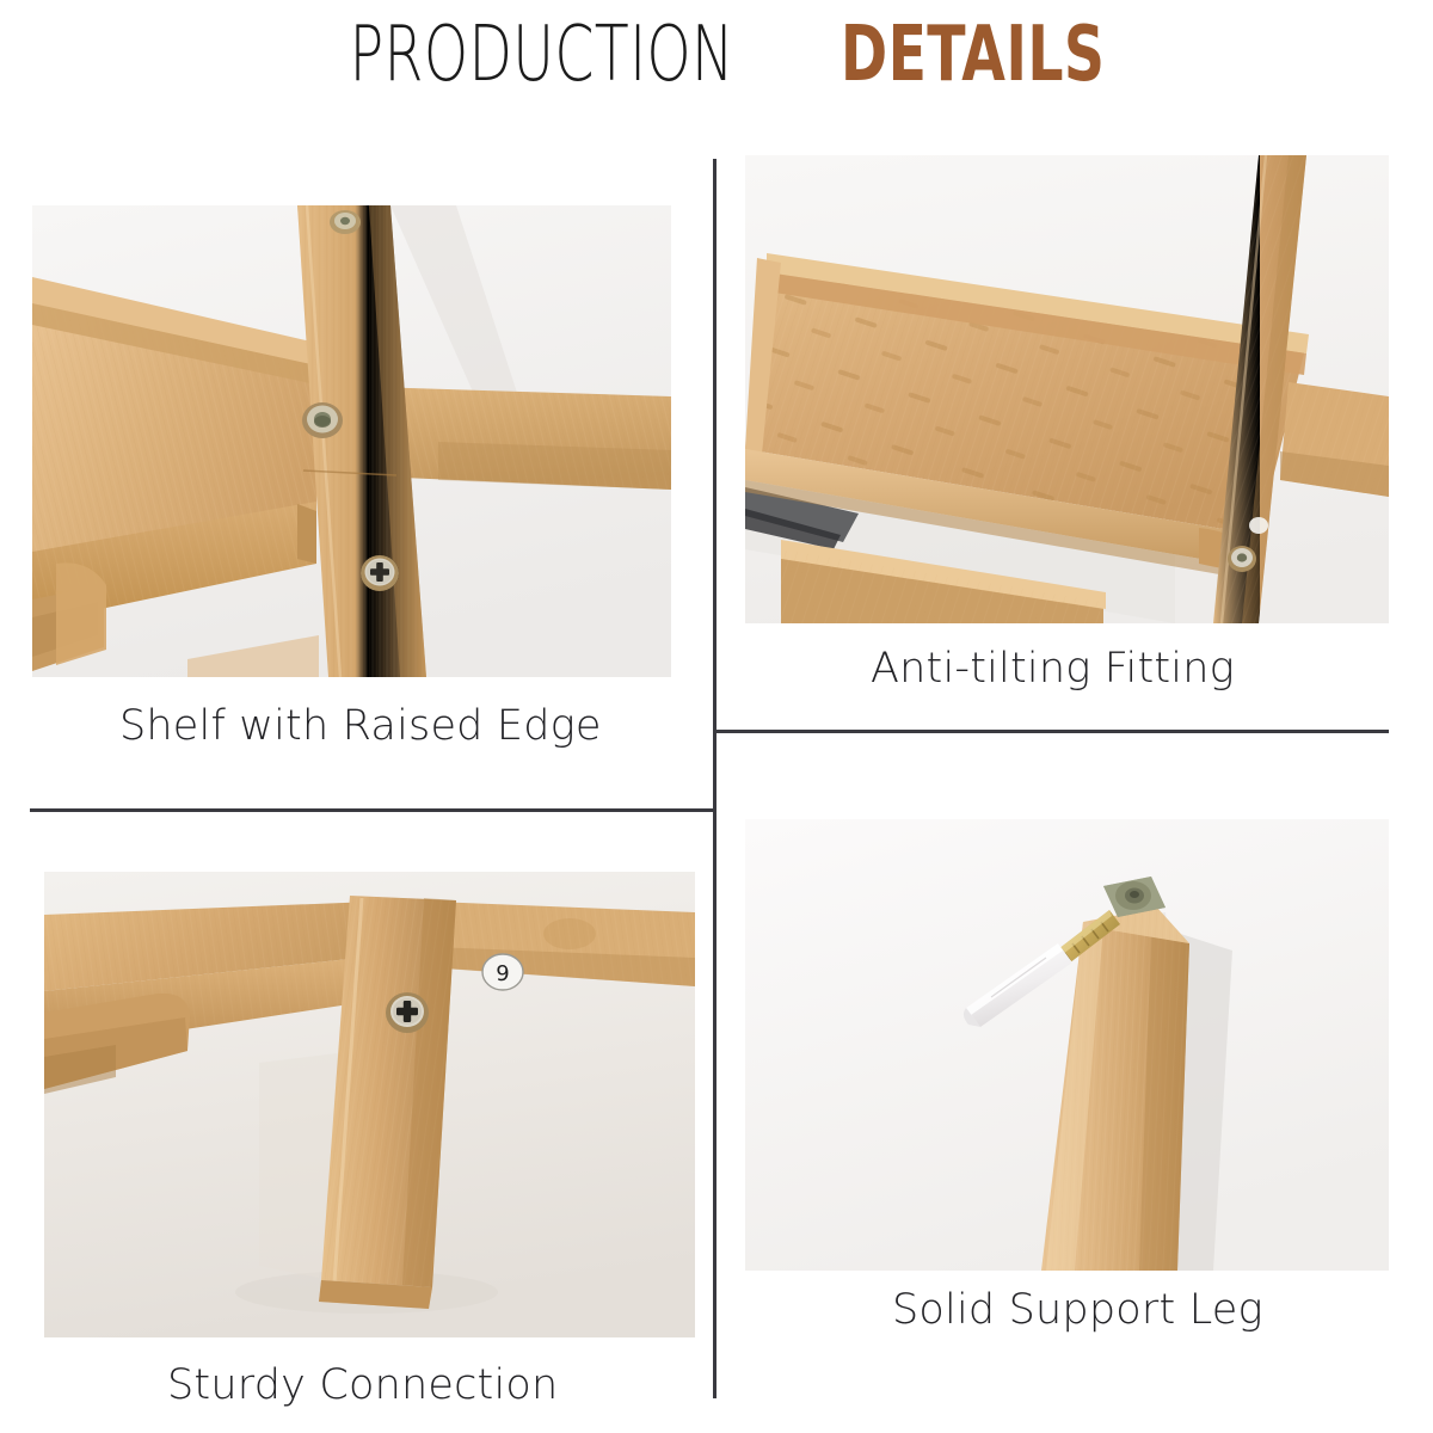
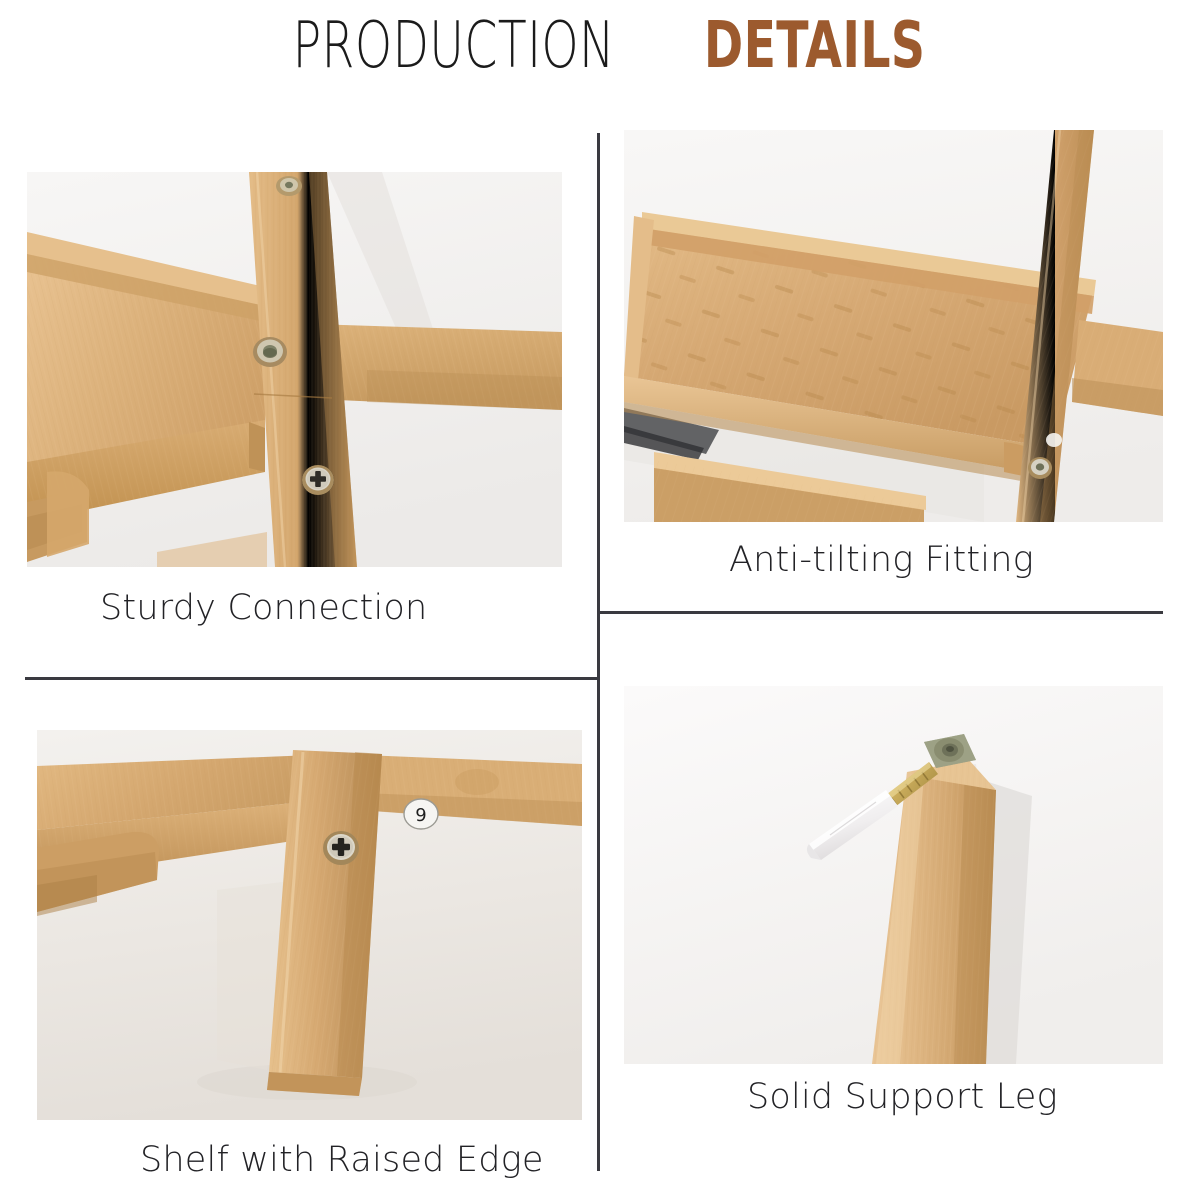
  PRODUCTION DETAILS
- Shelf with Raised Edge
+ Sturdy Connection
  Anti-tilting Fitting
  9
- Sturdy Connection
+ Shelf with Raised Edge
  Solid Support Leg
